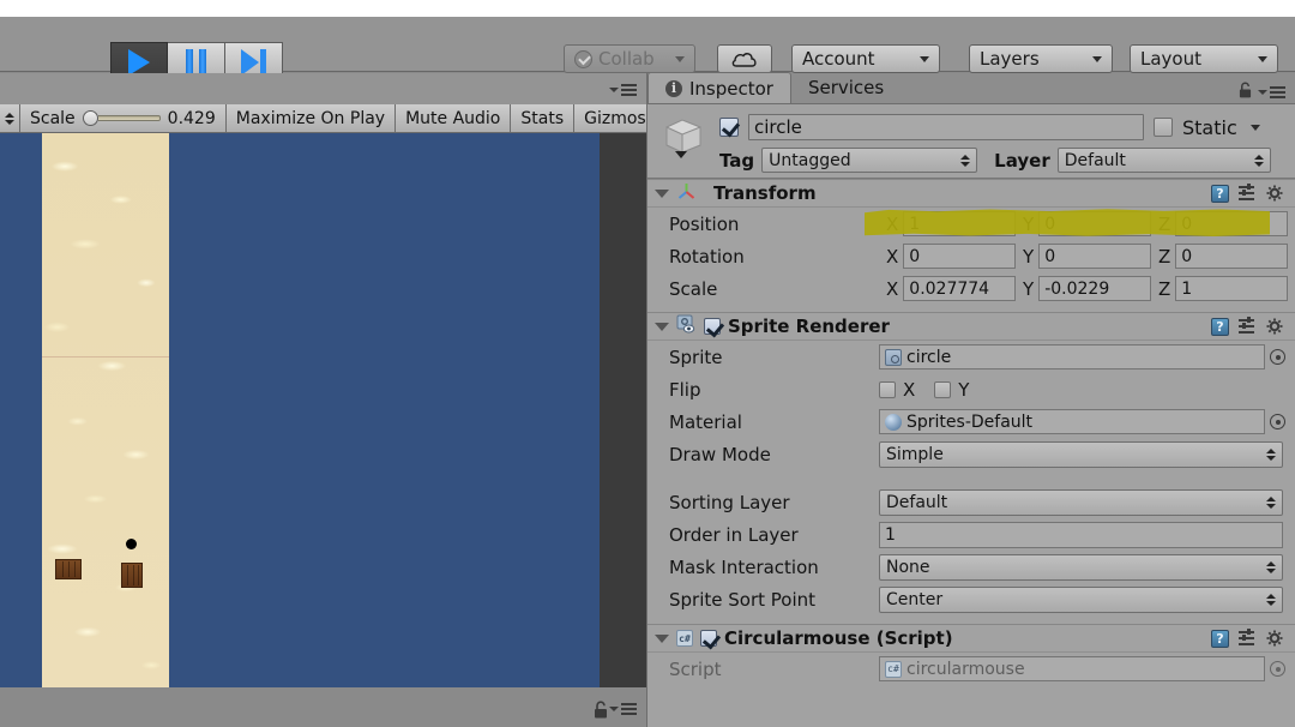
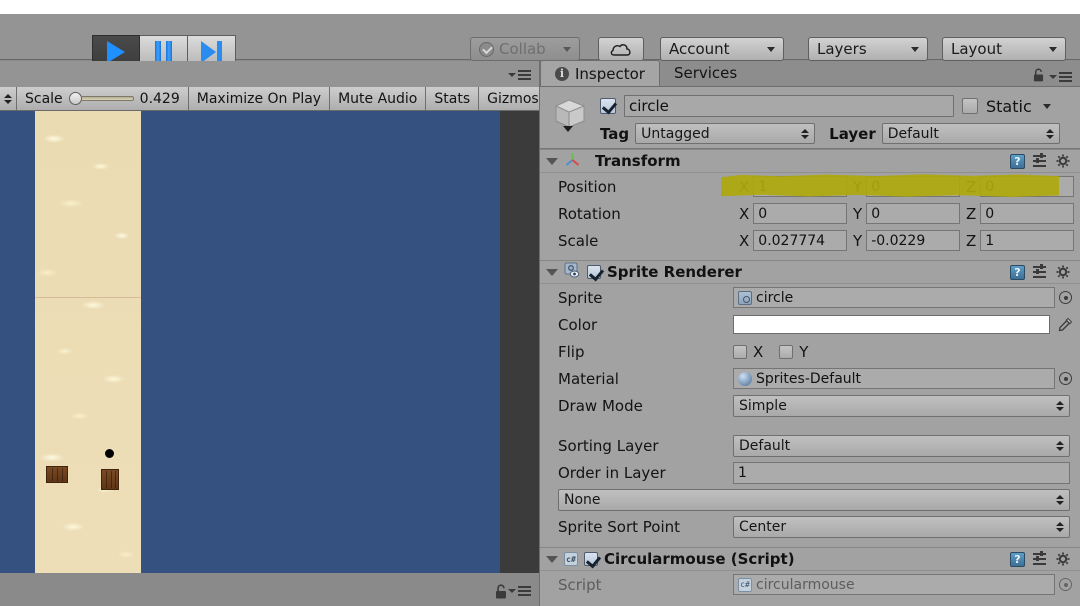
  Collab
  Account
  Layers
  Layout
  Scale
  0.429
  Maximize On Play
  Mute Audio
  Stats
  Gizmos
  i
  Inspector
  Services
  circle
  Static
  Tag
  Untagged
  Layer
  Default
  Transform
  ?
  Position
  Rotation
  X
  0
  Y
  0
  Z
  0
  Scale
  X
  0.027774
  Y
  -0.0229
  Z
  1
  Sprite Renderer
  ?
  Sprite
  circle
+ Color
  Flip
  X
  Y
  Material
  Sprites-Default
  Draw Mode
  Simple
  Sorting Layer
  Default
  Order in Layer
  1
- Mask Interaction
  None
  Sprite Sort Point
  Center
  c#
  Circularmouse (Script)
  ?
  Script
  c#
  circularmouse
